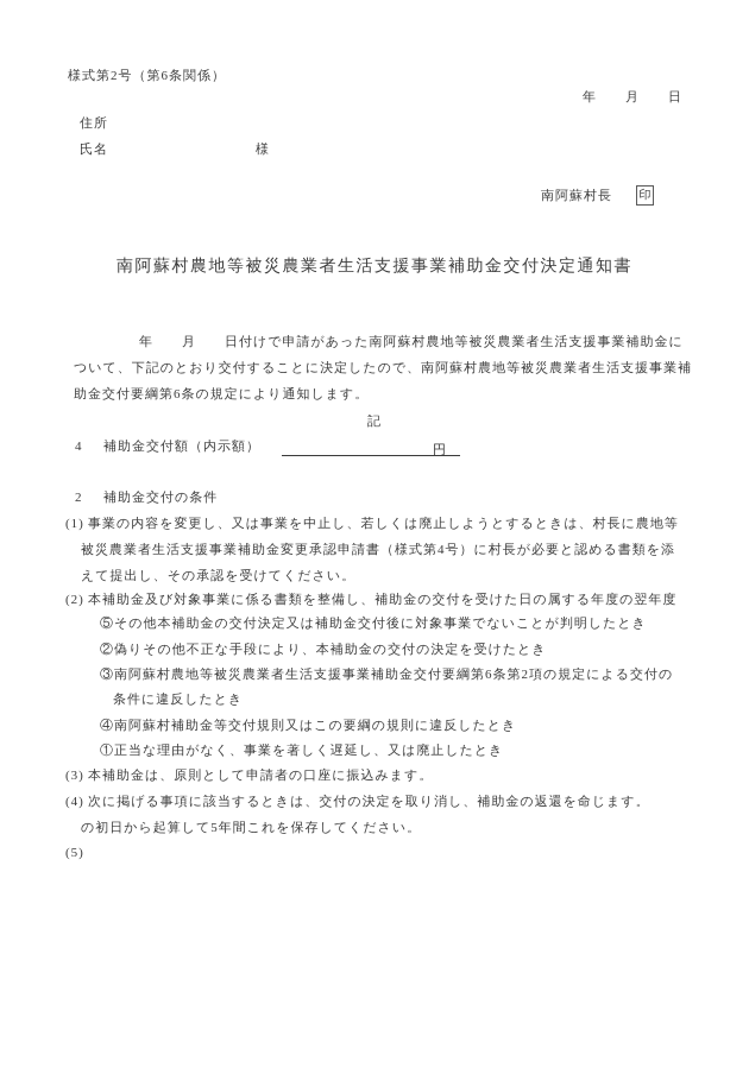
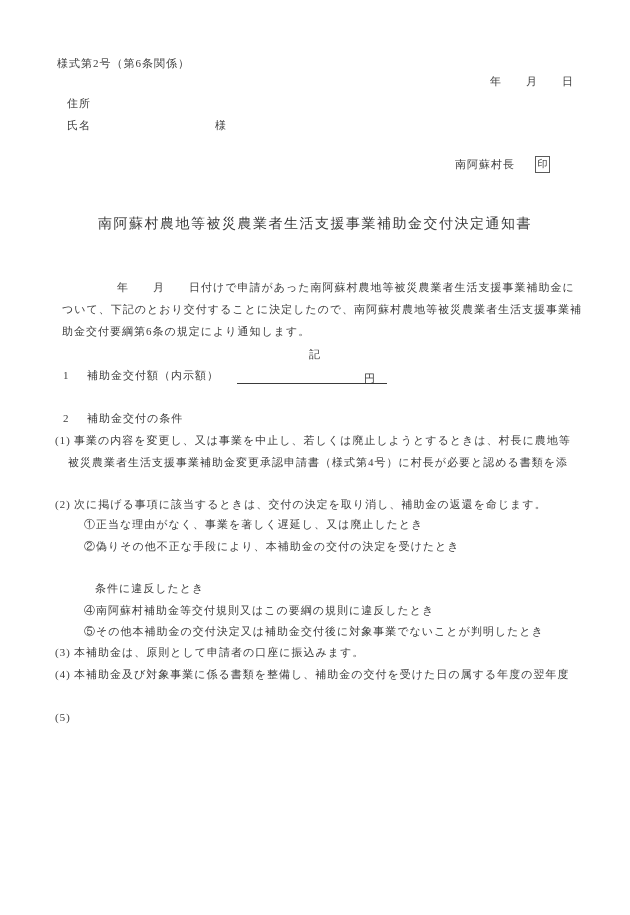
  様式第2号（第6条関係）
  年 月 日
  住所
  氏名
  様
  南阿蘇村長
  印
  南阿蘇村農地等被災農業者生活支援事業補助金交付決定通知書
  年 月 日付けで申請があった南阿蘇村農地等被災農業者生活支援事業補助金に
  ついて、下記のとおり交付することに決定したので、南阿蘇村農地等被災農業者生活支援事業補
  助金交付要綱第6条の規定により通知します。
  記
- 4
+ 1
  補助金交付額（内示額）
  円
  2
  補助金交付の条件
  (1)
  事業の内容を変更し、又は事業を中止し、若しくは廃止しようとするときは、村長に農地等
  被災農業者生活支援事業補助金変更承認申請書（様式第4号）に村長が必要と認める書類を添
- えて提出し、その承認を受けてください。
  (2)
- 本補助金及び対象事業に係る書類を整備し、補助金の交付を受けた日の属する年度の翌年度
+ 次に掲げる事項に該当するときは、交付の決定を取り消し、補助金の返還を命じます。
- ⑤その他本補助金の交付決定又は補助金交付後に対象事業でないことが判明したとき
+ ①正当な理由がなく、事業を著しく遅延し、又は廃止したとき
  ②偽りその他不正な手段により、本補助金の交付の決定を受けたとき
- ③南阿蘇村農地等被災農業者生活支援事業補助金交付要綱第6条第2項の規定による交付の
  条件に違反したとき
  ④南阿蘇村補助金等交付規則又はこの要綱の規則に違反したとき
- ①正当な理由がなく、事業を著しく遅延し、又は廃止したとき
+ ⑤その他本補助金の交付決定又は補助金交付後に対象事業でないことが判明したとき
  (3)
  本補助金は、原則として申請者の口座に振込みます。
  (4)
- 次に掲げる事項に該当するときは、交付の決定を取り消し、補助金の返還を命じます。
+ 本補助金及び対象事業に係る書類を整備し、補助金の交付を受けた日の属する年度の翌年度
- の初日から起算して5年間これを保存してください。
  (5)
